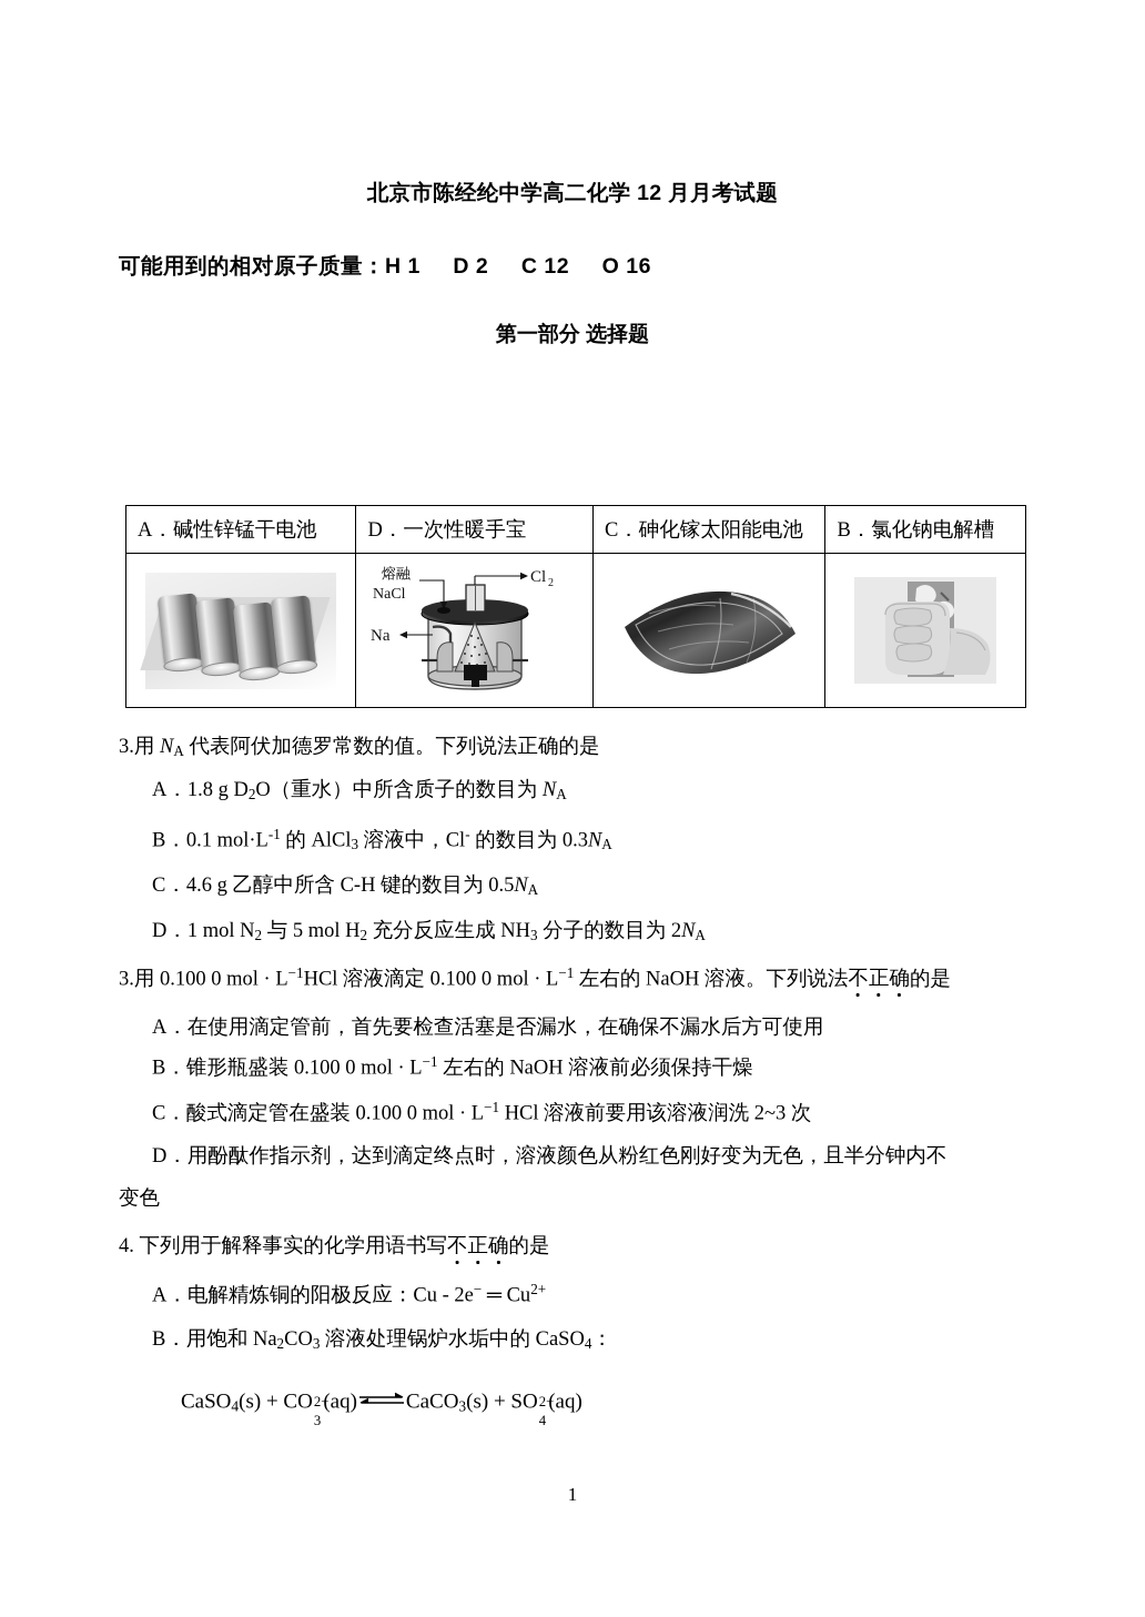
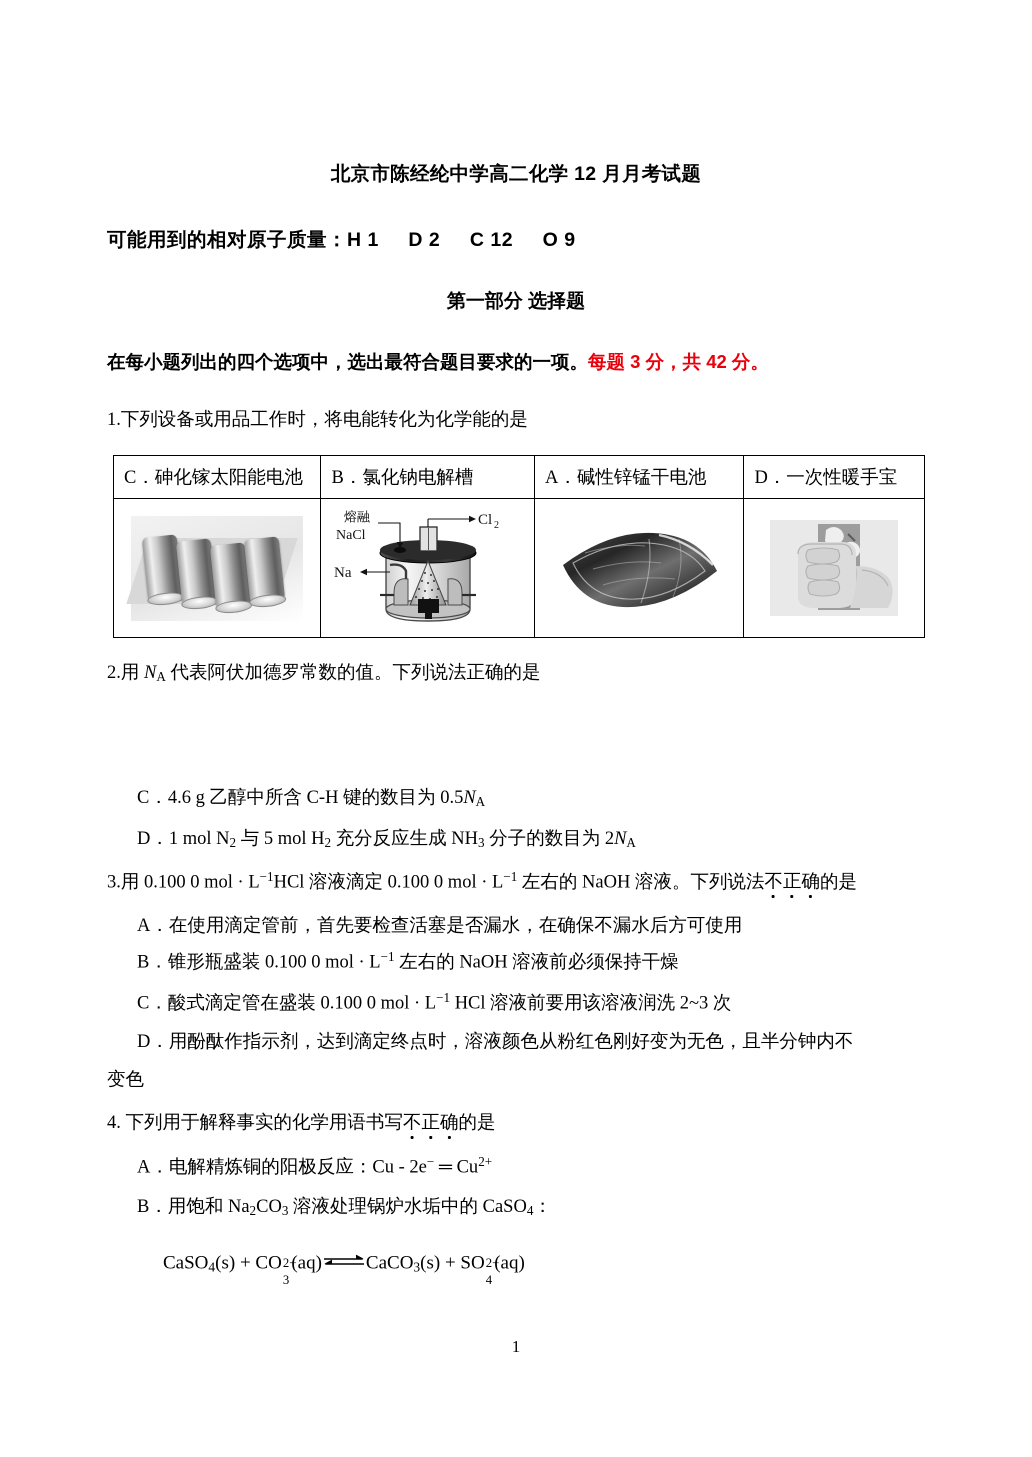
  北京市陈经纶中学高二化学 12 月月考试题
- 可能用到的相对原子质量：H 1 D 2 C 12 O 16
+ 可能用到的相对原子质量：H 1 D 2 C 12 O 9
  第一部分 选择题
+ 在每小题列出的四个选项中，选出最符合题目要求的一项。每题 3 分，共 42 分。
+ 1.下列设备或用品工作时，将电能转化为化学能的是
- A．碱性锌锰干电池
+ C．砷化镓太阳能电池
- D．一次性暖手宝
+ B．氯化钠电解槽
- C．砷化镓太阳能电池
+ A．碱性锌锰干电池
- B．氯化钠电解槽
+ D．一次性暖手宝
  熔融
  NaCl
  Cl
  2
  Na
- 3.用 NA 代表阿伏加德罗常数的值。下列说法正确的是
+ 2.用 NA 代表阿伏加德罗常数的值。下列说法正确的是
- A．1.8 g D2O（重水）中所含质子的数目为 NA
- B．0.1 mol·L-1 的 AlCl3 溶液中，Cl- 的数目为 0.3NA
  C．4.6 g 乙醇中所含 C-H 键的数目为 0.5NA
  D．1 mol N2 与 5 mol H2 充分反应生成 NH3 分子的数目为 2NA
  3.用 0.100 0 mol · L−1HCl 溶液滴定 0.100 0 mol · L−1 左右的 NaOH 溶液。下列说法不正确的是
  A．在使用滴定管前，首先要检查活塞是否漏水，在确保不漏水后方可使用
  B．锥形瓶盛装 0.100 0 mol · L−1 左右的 NaOH 溶液前必须保持干燥
  C．酸式滴定管在盛装 0.100 0 mol · L−1 HCl 溶液前要用该溶液润洗 2~3 次
  D．用酚酞作指示剂，达到滴定终点时，溶液颜色从粉红色刚好变为无色，且半分钟内不
  变色
  4. 下列用于解释事实的化学用语书写不正确的是
  A．电解精炼铜的阳极反应：Cu - 2e− ═ Cu2+
  B．用饱和 Na2CO3 溶液处理锅炉水垢中的 CaSO4：
  CaSO4(s) + CO
  2−
  3
  (aq) CaCO3(s) + SO
  2−
  4
  (aq)
  1
